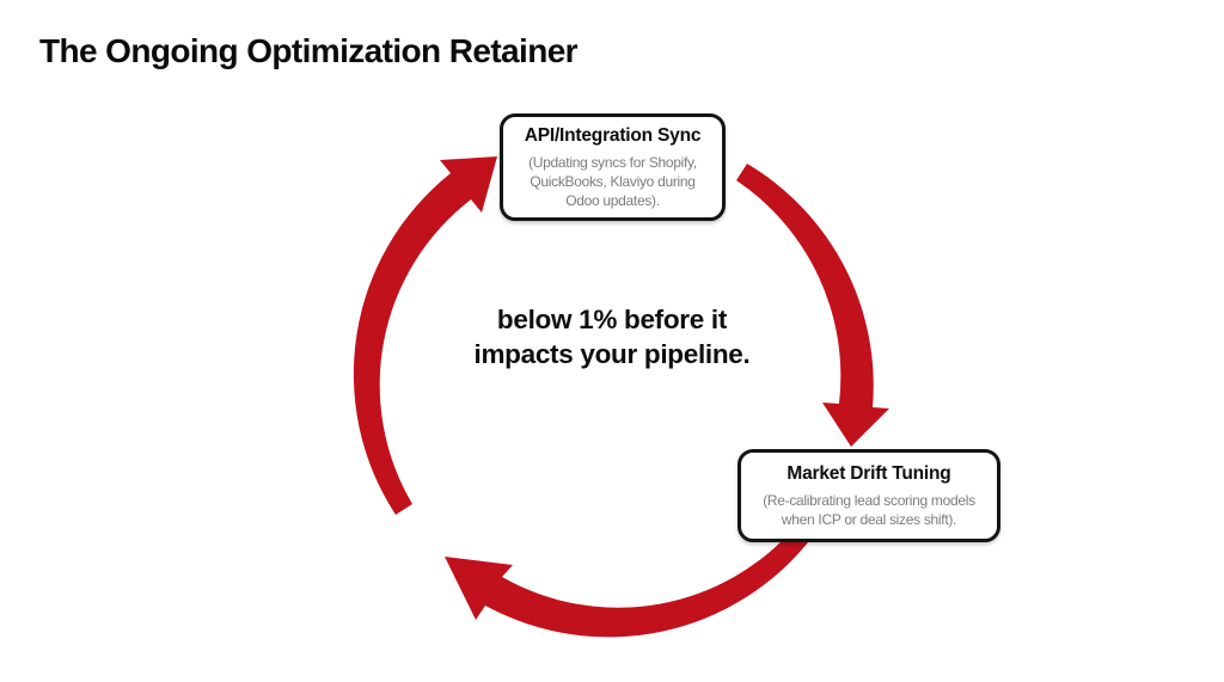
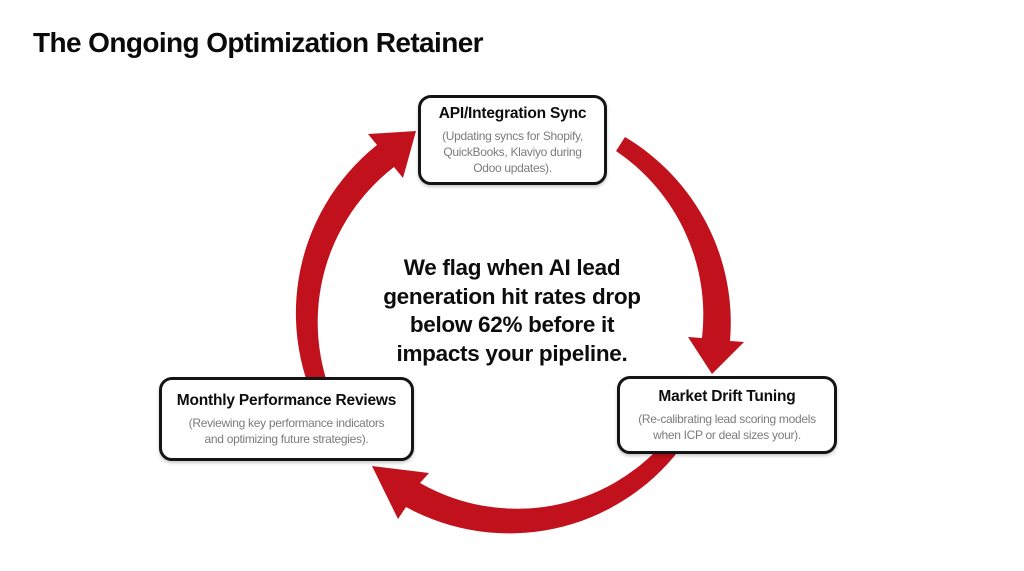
  The Ongoing Optimization Retainer
  API/Integration Sync
  (Updating syncs for Shopify,
  QuickBooks, Klaviyo during
  Odoo updates).
  Market Drift Tuning
  (Re-calibrating lead scoring models
- when ICP or deal sizes shift).
+ when ICP or deal sizes your).
+ Monthly Performance Reviews
+ (Reviewing key performance indicators
+ and optimizing future strategies).
+ We flag when AI lead
+ generation hit rates drop
- below 1% before it
+ below 62% before it
  impacts your pipeline.
